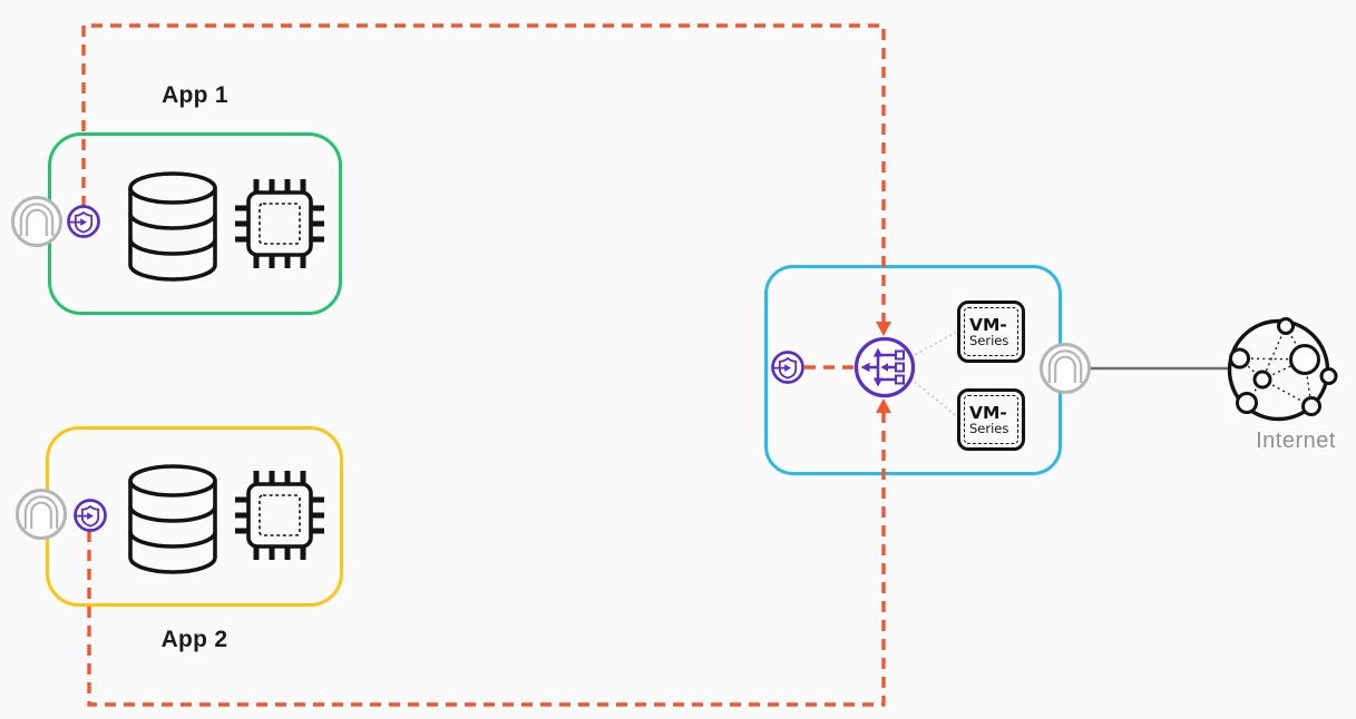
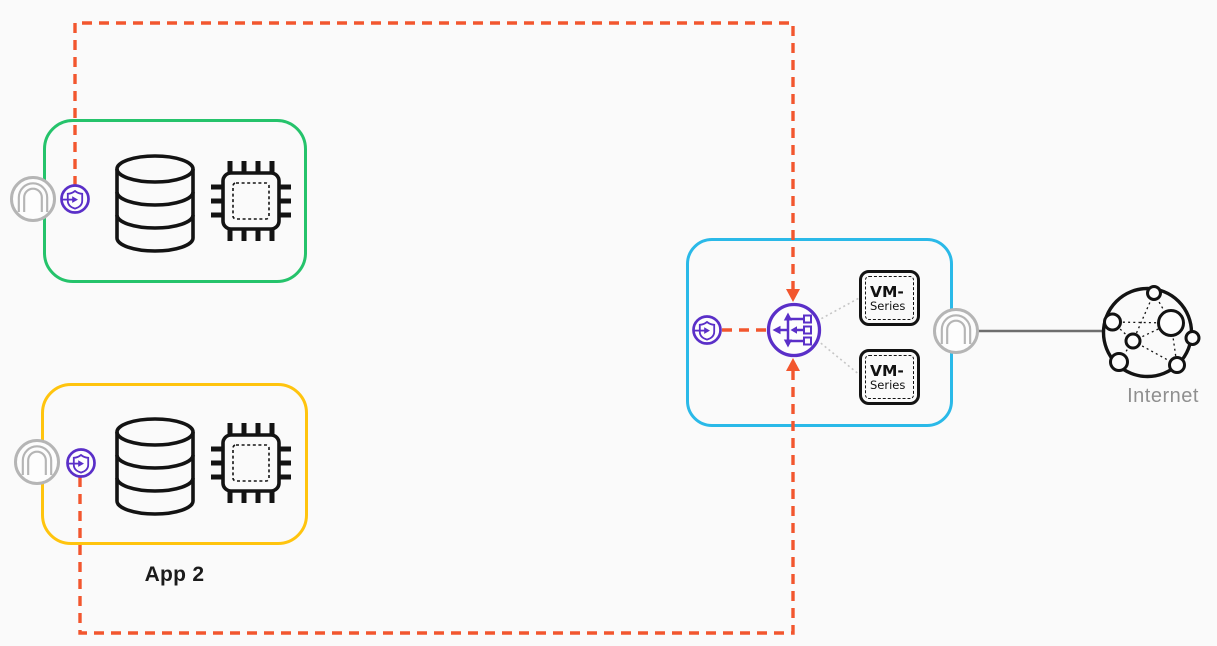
- App 1
  App 2
  Internet
  VM-
  Series
  VM-
  Series
